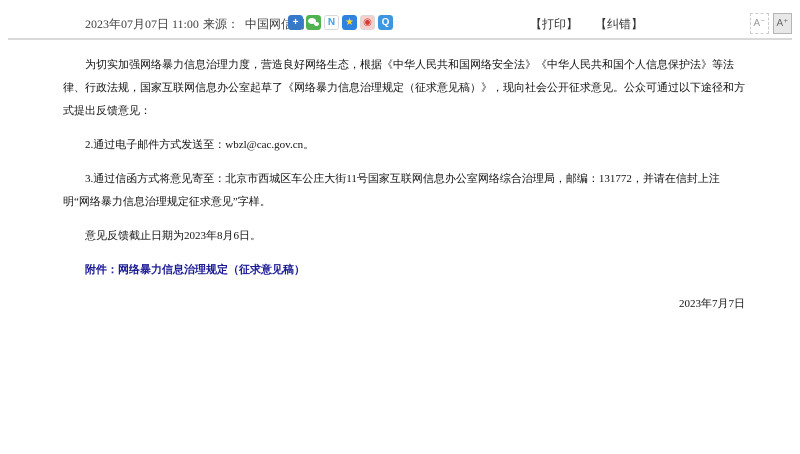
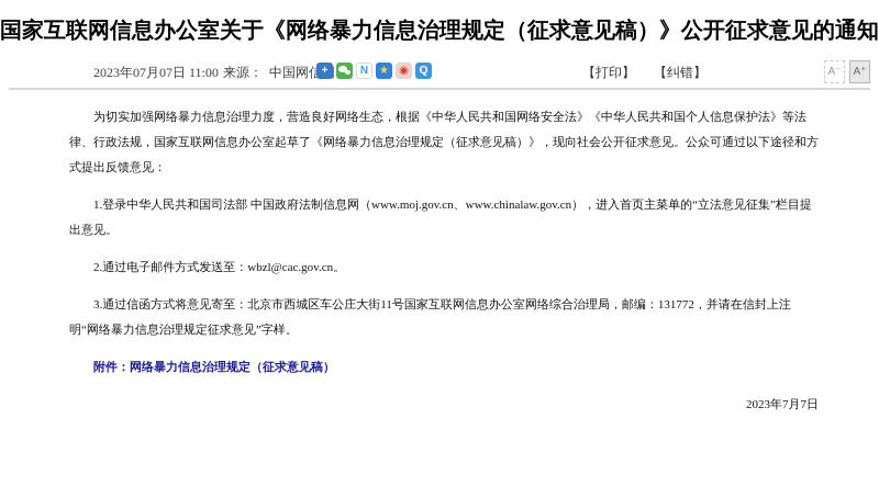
+ 国家互联网信息办公室关于《网络暴力信息治理规定（征求意见稿）》公开征求意见的通知
  2023年07月07日 11:00
  来源：
  中国网信
  +
  N
  ★
  ◉
  Q
  【打印】
  【纠错】
  A⁻
  A⁺
  为切实加强网络暴力信息治理力度，营造良好网络生态，根据《中华人民共和国网络安全法》《中华人民共和国个人信息保护法》等法律、行政法规，国家互联网信息办公室起草了《网络暴力信息治理规定（征求意见稿）》，现向社会公开征求意见。公众可通过以下途径和方式提出反馈意见：
+ 1.登录中华人民共和国司法部 中国政府法制信息网（www.moj.gov.cn、www.chinalaw.gov.cn），进入首页主菜单的“立法意见征集”栏目提出意见。
  2.通过电子邮件方式发送至：wbzl@cac.gov.cn。
  3.通过信函方式将意见寄至：北京市西城区车公庄大街11号国家互联网信息办公室网络综合治理局，邮编：131772，并请在信封上注明“网络暴力信息治理规定征求意见”字样。
- 意见反馈截止日期为2023年8月6日。
  附件：网络暴力信息治理规定（征求意见稿）
  2023年7月7日
